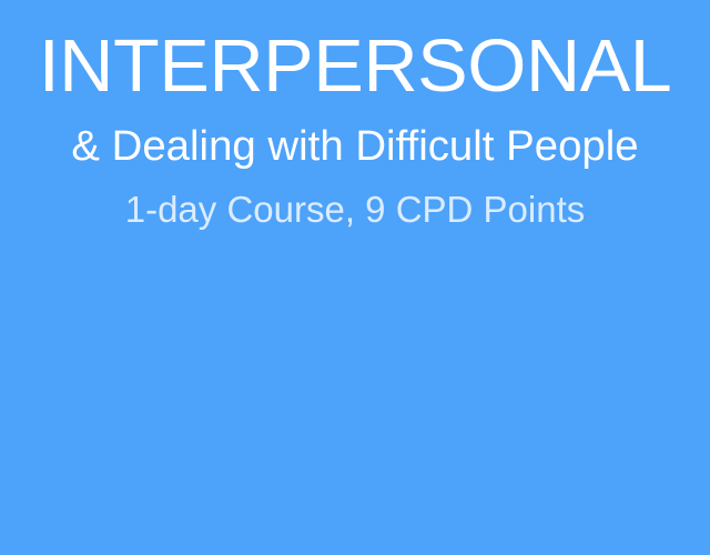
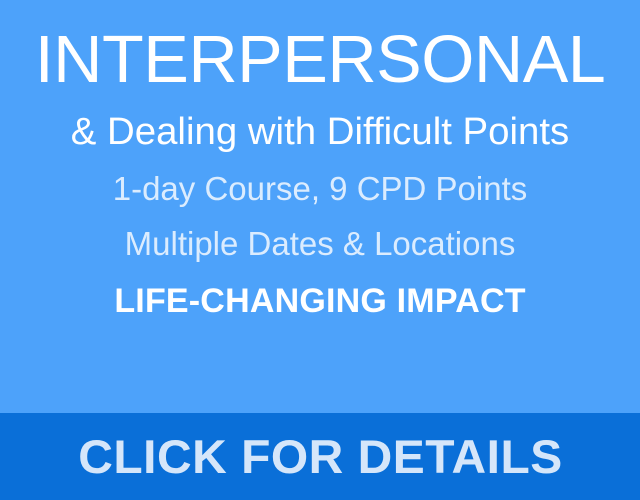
  INTERPERSONAL
- & Dealing with Difficult People
+ & Dealing with Difficult Points
  1-day Course, 9 CPD Points
+ Multiple Dates & Locations
+ LIFE-CHANGING IMPACT
+ CLICK FOR DETAILS
